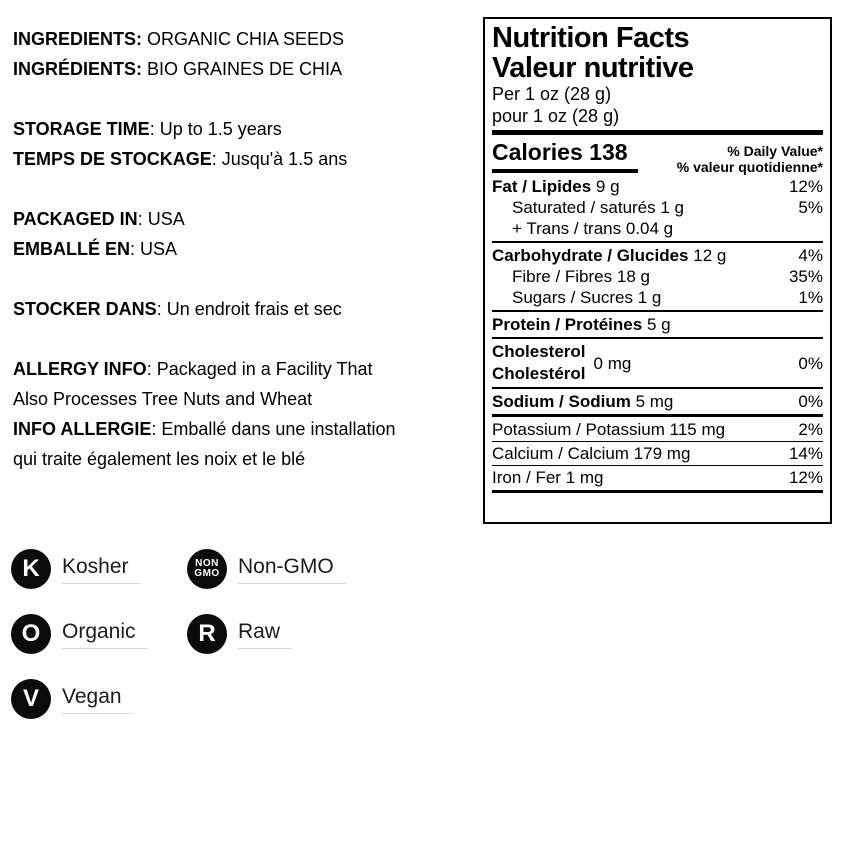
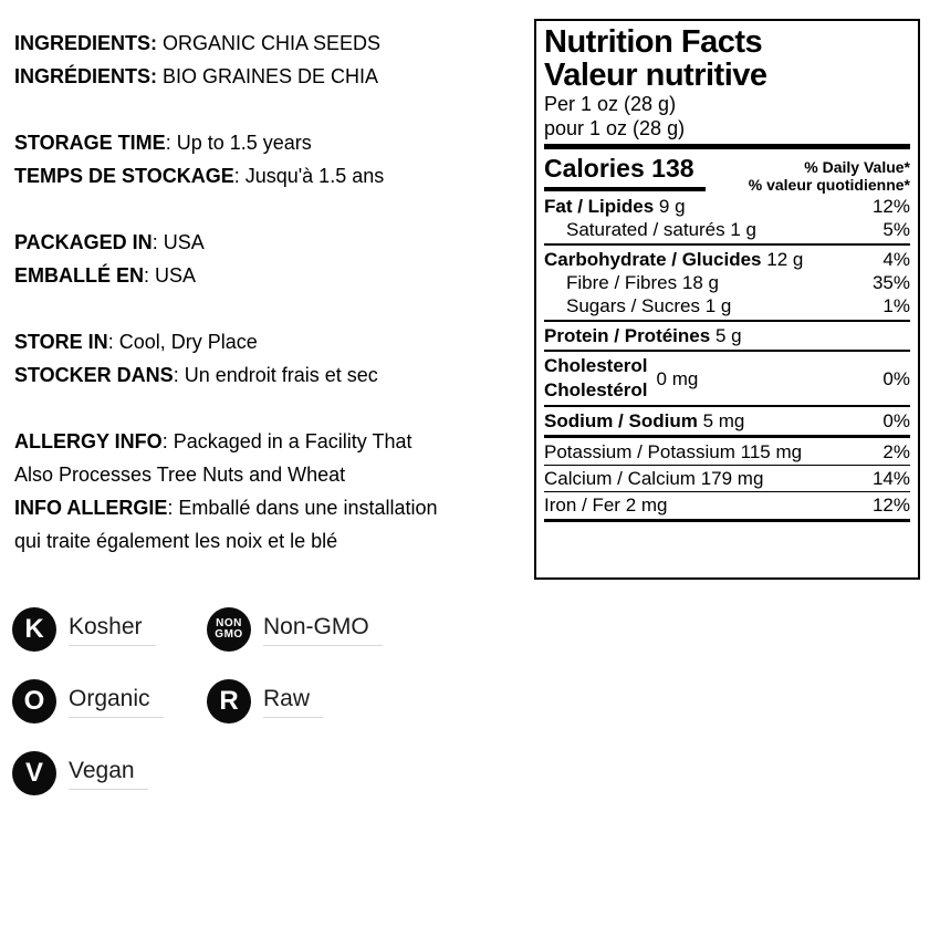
  INGREDIENTS: ORGANIC CHIA SEEDS
  INGRÉDIENTS: BIO GRAINES DE CHIA
  STORAGE TIME: Up to 1.5 years
  TEMPS DE STOCKAGE: Jusqu'à 1.5 ans
  PACKAGED IN: USA
  EMBALLÉ EN: USA
+ STORE IN: Cool, Dry Place
  STOCKER DANS: Un endroit frais et sec
  ALLERGY INFO: Packaged in a Facility That
  Also Processes Tree Nuts and Wheat
  INFO ALLERGIE: Emballé dans une installation
  qui traite également les noix et le blé
  Nutrition Facts
  Valeur nutritive
  Per 1 oz (28 g)
  pour 1 oz (28 g)
  Calories 138
  % Daily Value*
  % valeur quotidienne*
  Fat / Lipides 9 g
  12%
  Saturated / saturés 1 g
  5%
- + Trans / trans 0.04 g
  Carbohydrate / Glucides 12 g
  4%
  Fibre / Fibres 18 g
  35%
  Sugars / Sucres 1 g
  1%
  Protein / Protéines 5 g
  Cholesterol
  Cholestérol
  0 mg
  0%
  Sodium / Sodium 5 mg
  0%
  Potassium / Potassium 115 mg
  2%
  Calcium / Calcium 179 mg
  14%
- Iron / Fer 1 mg
+ Iron / Fer 2 mg
  12%
  K
  Kosher
  NON
  GMO
  Non-GMO
  O
  Organic
  R
  Raw
  V
  Vegan
